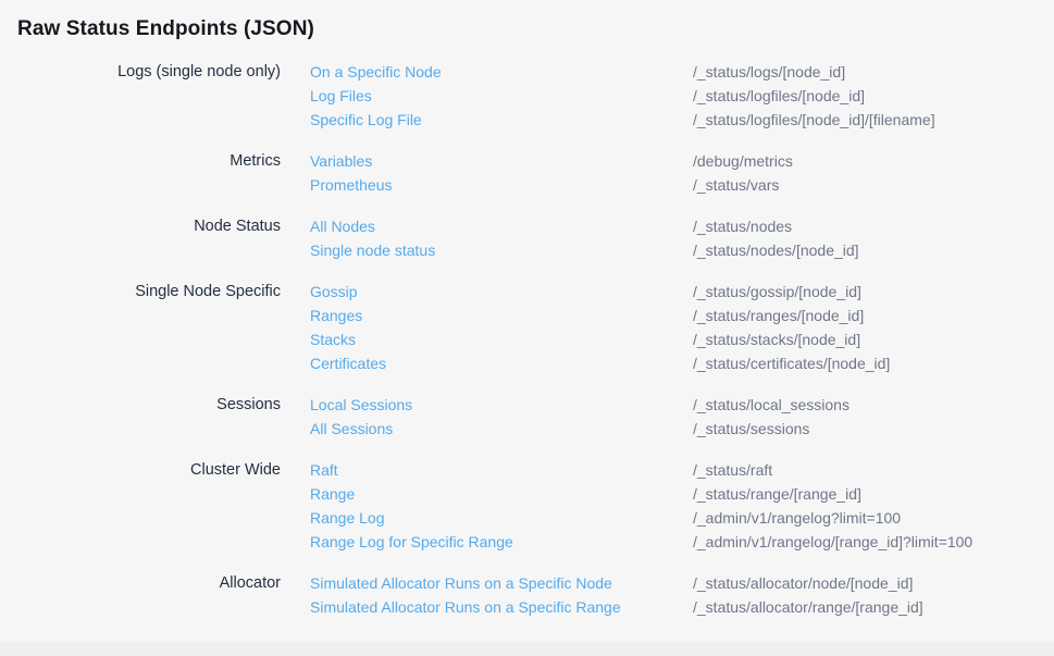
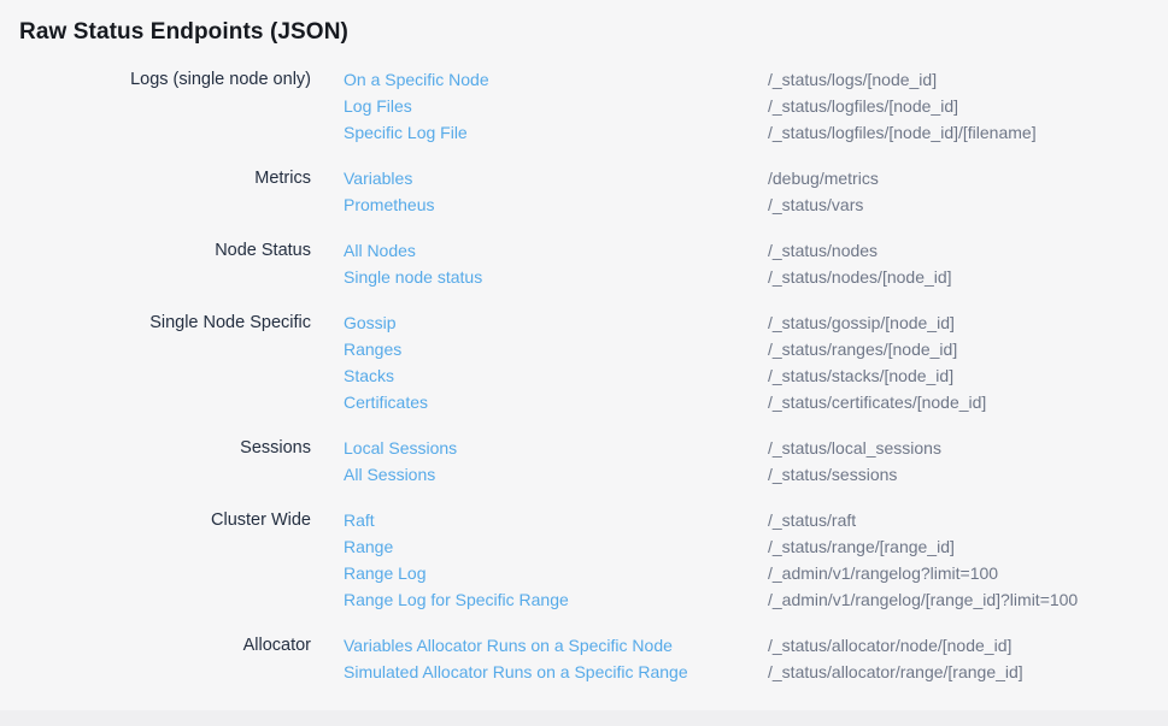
  Raw Status Endpoints (JSON)
  Logs (single node only)
  On a Specific Node
  Log Files
  Specific Log File
  /_status/logs/[node_id]
  /_status/logfiles/[node_id]
  /_status/logfiles/[node_id]/[filename]
  Metrics
  Variables
  Prometheus
  /debug/metrics
  /_status/vars
  Node Status
  All Nodes
  Single node status
  /_status/nodes
  /_status/nodes/[node_id]
  Single Node Specific
  Gossip
  Ranges
  Stacks
  Certificates
  /_status/gossip/[node_id]
  /_status/ranges/[node_id]
  /_status/stacks/[node_id]
  /_status/certificates/[node_id]
  Sessions
  Local Sessions
  All Sessions
  /_status/local_sessions
  /_status/sessions
  Cluster Wide
  Raft
  Range
  Range Log
  Range Log for Specific Range
  /_status/raft
  /_status/range/[range_id]
  /_admin/v1/rangelog?limit=100
  /_admin/v1/rangelog/[range_id]?limit=100
  Allocator
- Simulated Allocator Runs on a Specific Node
+ Variables Allocator Runs on a Specific Node
  Simulated Allocator Runs on a Specific Range
  /_status/allocator/node/[node_id]
  /_status/allocator/range/[range_id]
